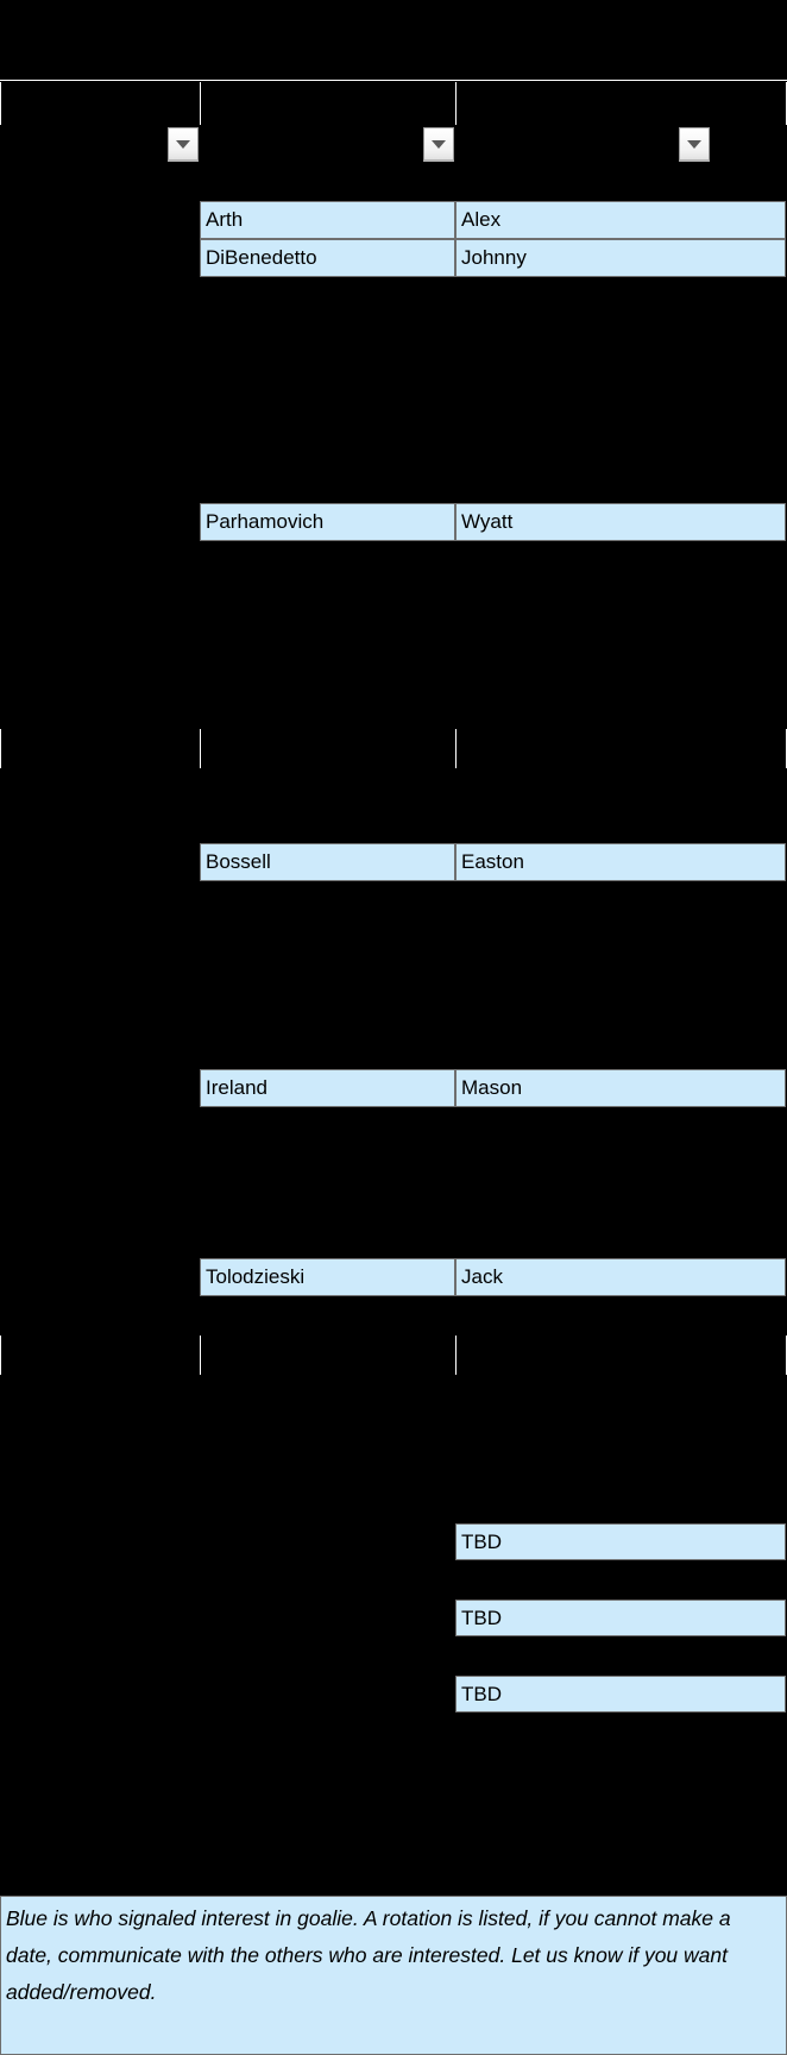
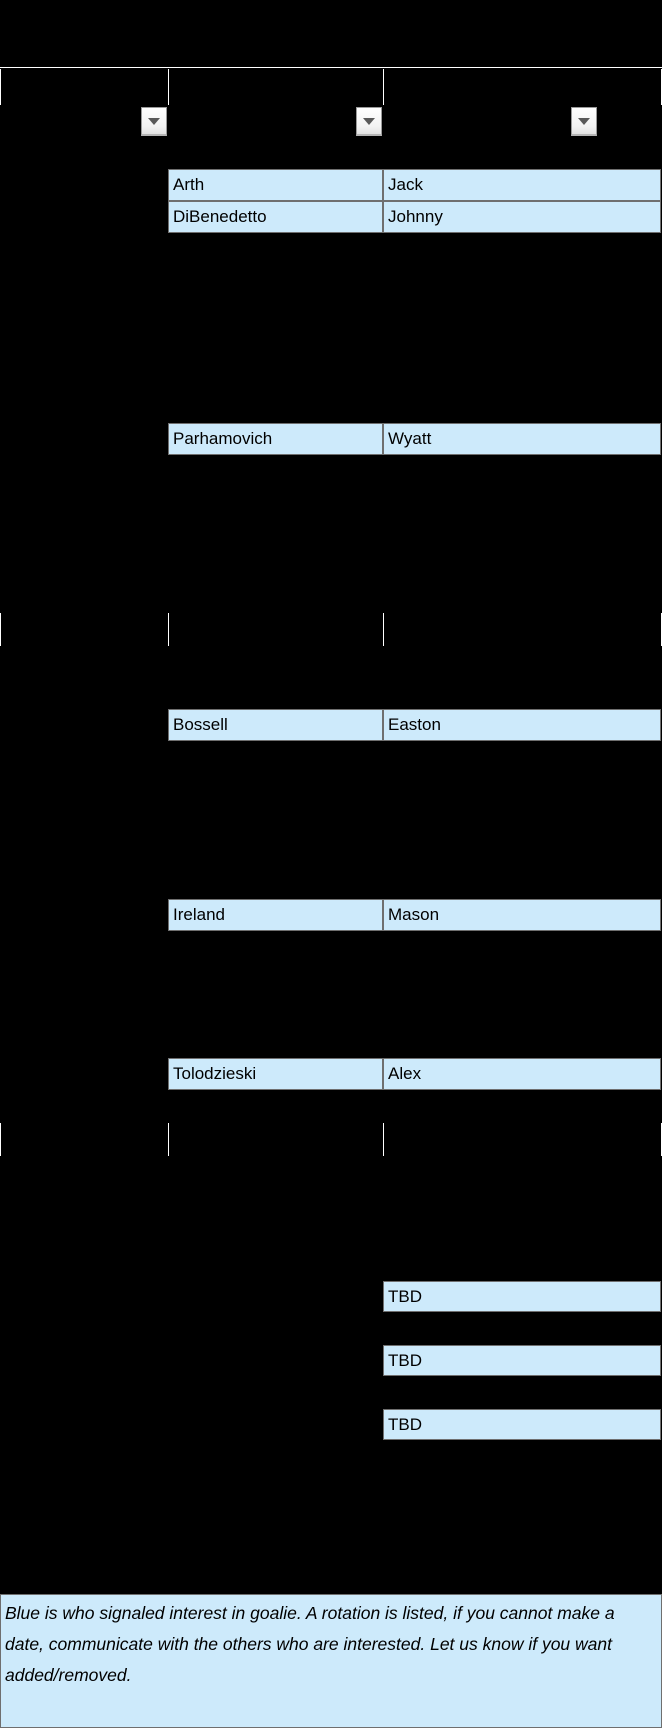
  Arth
- Alex
+ Jack
  DiBenedetto
  Johnny
  Parhamovich
  Wyatt
  Bossell
  Easton
  Ireland
  Mason
  Tolodzieski
- Jack
+ Alex
  TBD
  TBD
  TBD
  Blue is who signaled interest in goalie. A rotation is listed, if you cannot make a date, communicate with the others who are interested. Let us know if you want added/removed.
